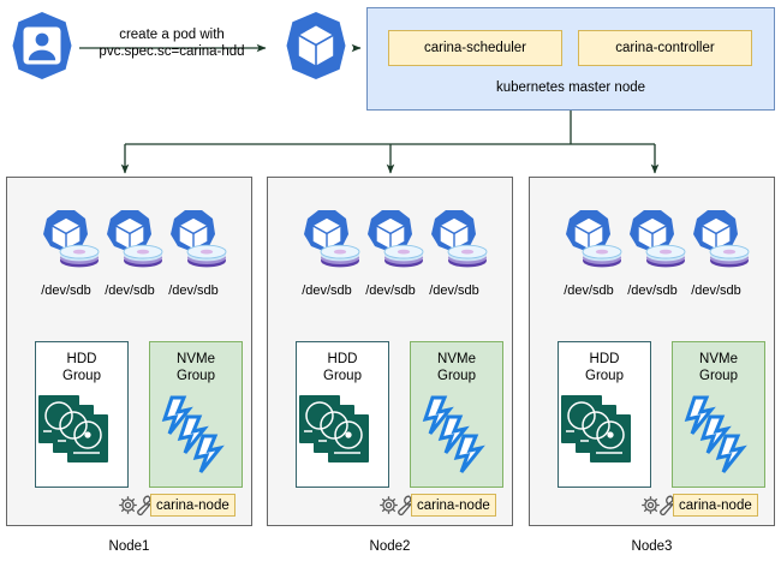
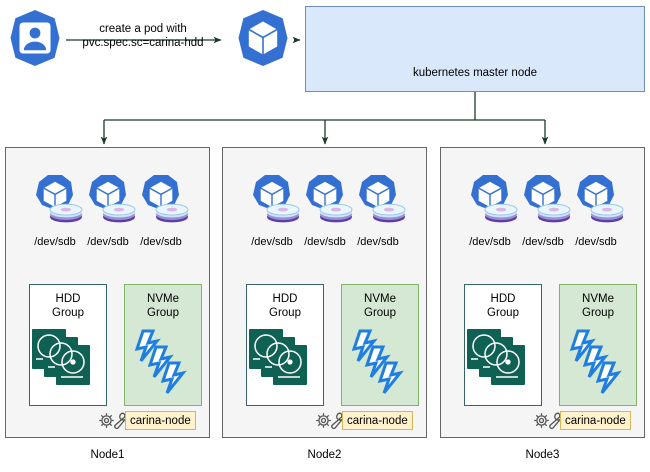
  create a pod with
  pvc.spec.sc=carina-hdd
- carina-scheduler
- carina-controller
  kubernetes master node
  /dev/sdb
  /dev/sdb
  /dev/sdb
  HDD
  Group
  NVMe
  Group
  carina-node
  Node1
  /dev/sdb
  /dev/sdb
  /dev/sdb
  HDD
  Group
  NVMe
  Group
  carina-node
  Node2
  /dev/sdb
  /dev/sdb
  /dev/sdb
  HDD
  Group
  NVMe
  Group
  carina-node
  Node3
